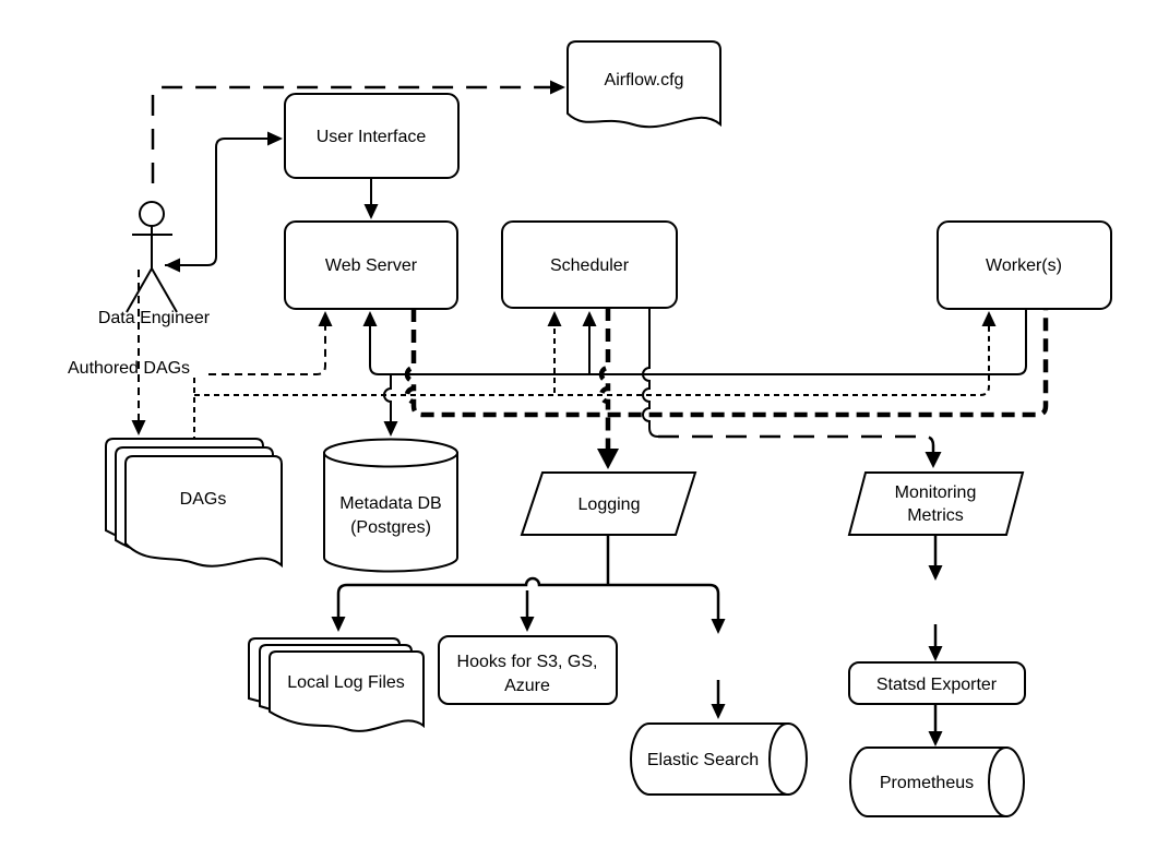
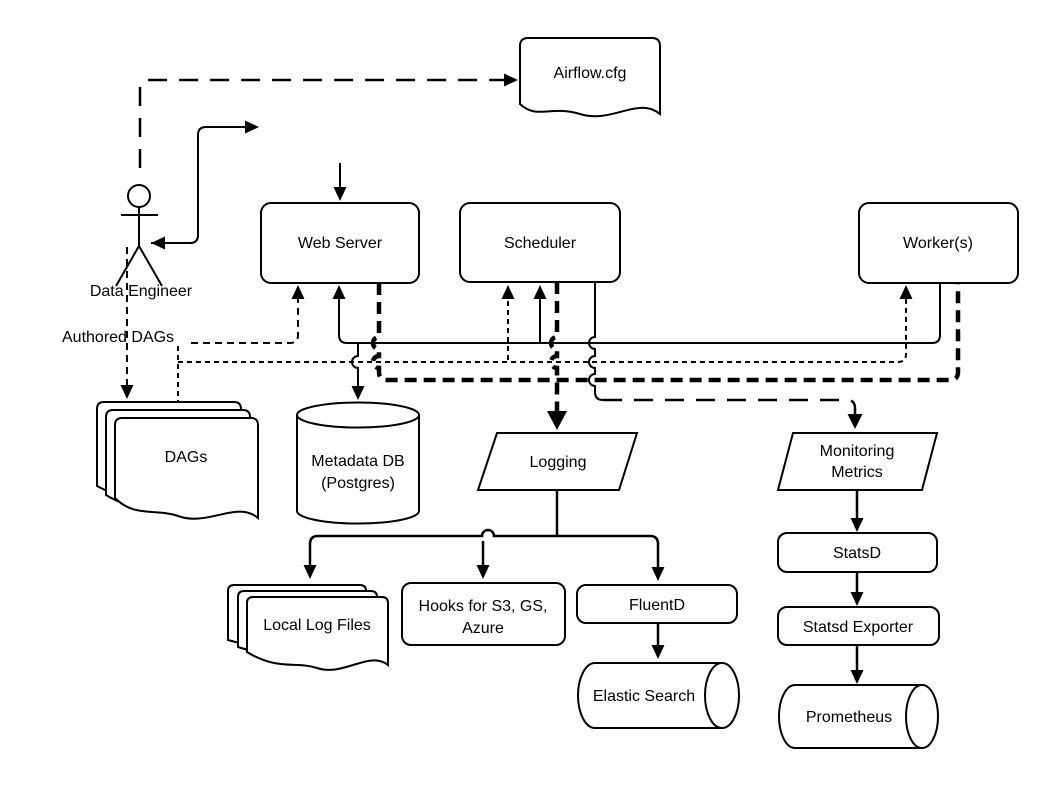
  Airflow.cfg
- User Interface
  Web Server
  Scheduler
  Worker(s)
  Data Engineer
  Authored DAGs
  DAGs
  Metadata DB
  (Postgres)
  Logging
  Monitoring
  Metrics
  Local Log Files
  Hooks for S3, GS,
  Azure
+ FluentD
  Elastic Search
+ StatsD
  Statsd Exporter
  Prometheus
